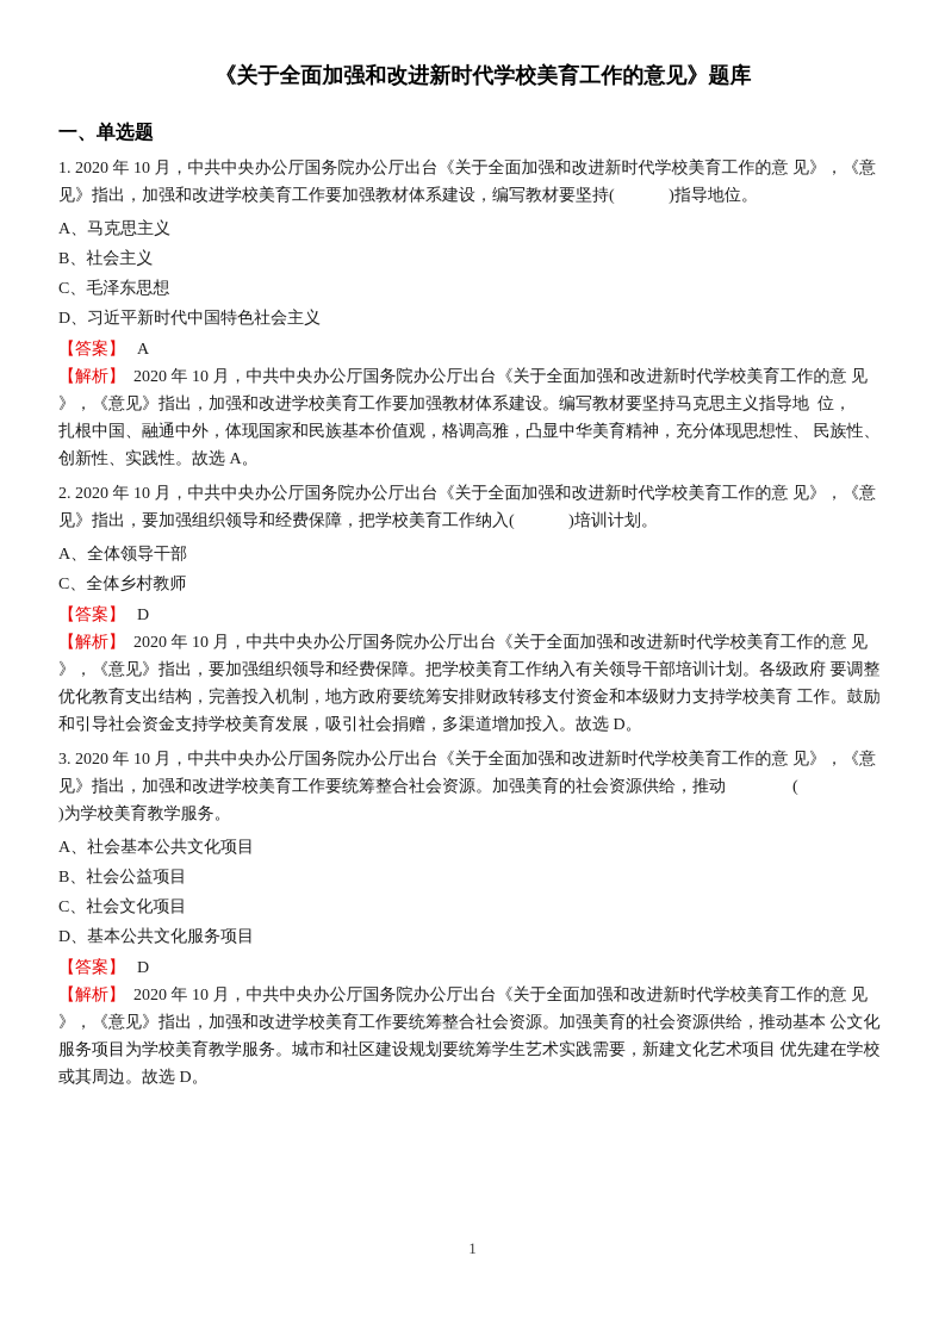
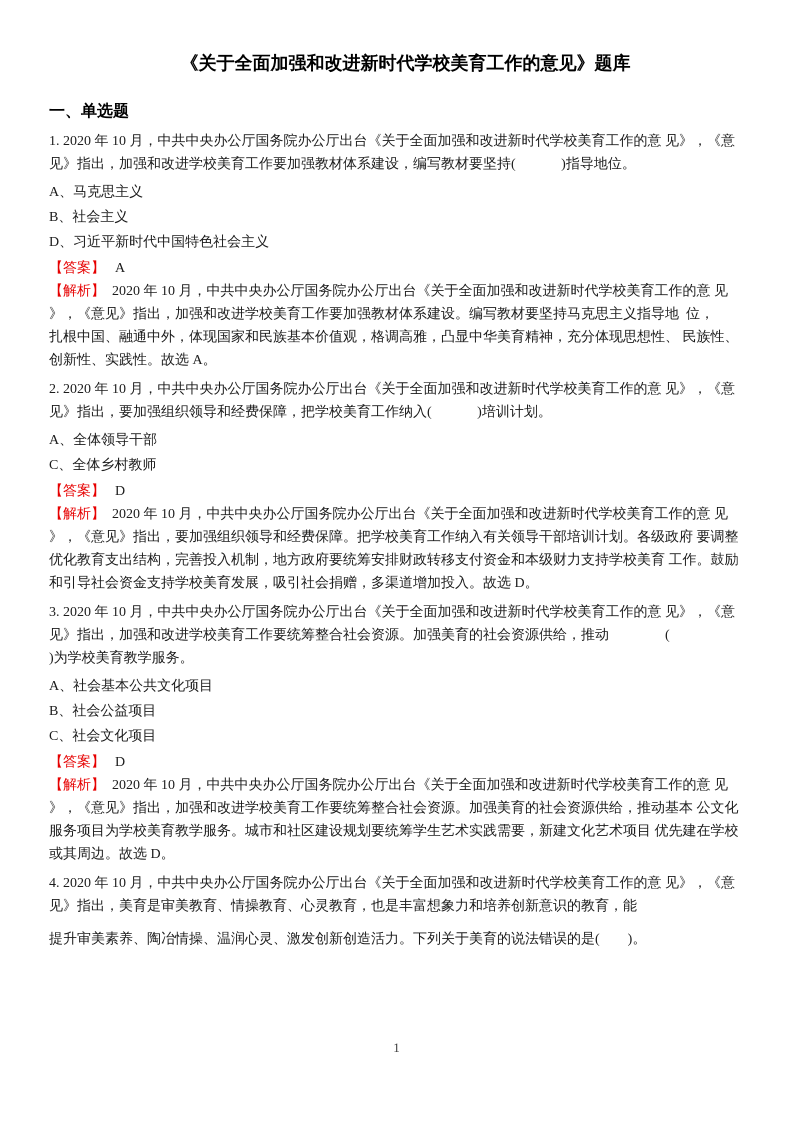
  《关于全面加强和改进新时代学校美育工作的意见》题库
  一、单选题
  1. 2020 年 10 月，中共中央办公厅国务院办公厅出台《关于全面加强和改进新时代学校美育工作的意 见》，《意
  见》指出，加强和改进学校美育工作要加强教材体系建设，编写教材要坚持( )指导地位。
  A、马克思主义
  B、社会主义
- C、毛泽东思想
  D、习近平新时代中国特色社会主义
  【答案】 A
  【解析】 2020 年 10 月，中共中央办公厅国务院办公厅出台《关于全面加强和改进新时代学校美育工作的意 见
  》，《意见》指出，加强和改进学校美育工作要加强教材体系建设。编写教材要坚持马克思主义指导地 位，
  扎根中国、融通中外，体现国家和民族基本价值观，格调高雅，凸显中华美育精神，充分体现思想性、 民族性、
  创新性、实践性。故选 A。
  2. 2020 年 10 月，中共中央办公厅国务院办公厅出台《关于全面加强和改进新时代学校美育工作的意 见》，《意
  见》指出，要加强组织领导和经费保障，把学校美育工作纳入( )培训计划。
  A、全体领导干部
  C、全体乡村教师
  【答案】 D
  【解析】 2020 年 10 月，中共中央办公厅国务院办公厅出台《关于全面加强和改进新时代学校美育工作的意 见
  》，《意见》指出，要加强组织领导和经费保障。把学校美育工作纳入有关领导干部培训计划。各级政府 要调整
  优化教育支出结构，完善投入机制，地方政府要统筹安排财政转移支付资金和本级财力支持学校美育 工作。鼓励
  和引导社会资金支持学校美育发展，吸引社会捐赠，多渠道增加投入。故选 D。
  3. 2020 年 10 月，中共中央办公厅国务院办公厅出台《关于全面加强和改进新时代学校美育工作的意 见》，《意
  见》指出，加强和改进学校美育工作要统筹整合社会资源。加强美育的社会资源供给，推动 (
  )为学校美育教学服务。
  A、社会基本公共文化项目
  B、社会公益项目
  C、社会文化项目
- D、基本公共文化服务项目
  【答案】 D
  【解析】 2020 年 10 月，中共中央办公厅国务院办公厅出台《关于全面加强和改进新时代学校美育工作的意 见
  》，《意见》指出，加强和改进学校美育工作要统筹整合社会资源。加强美育的社会资源供给，推动基本 公文化
  服务项目为学校美育教学服务。城市和社区建设规划要统筹学生艺术实践需要，新建文化艺术项目 优先建在学校
  或其周边。故选 D。
+ 4. 2020 年 10 月，中共中央办公厅国务院办公厅出台《关于全面加强和改进新时代学校美育工作的意 见》，《意
+ 见》指出，美育是审美教育、情操教育、心灵教育，也是丰富想象力和培养创新意识的教育，能
+ 提升审美素养、陶冶情操、温润心灵、激发创新创造活力。下列关于美育的说法错误的是( )。
  1
